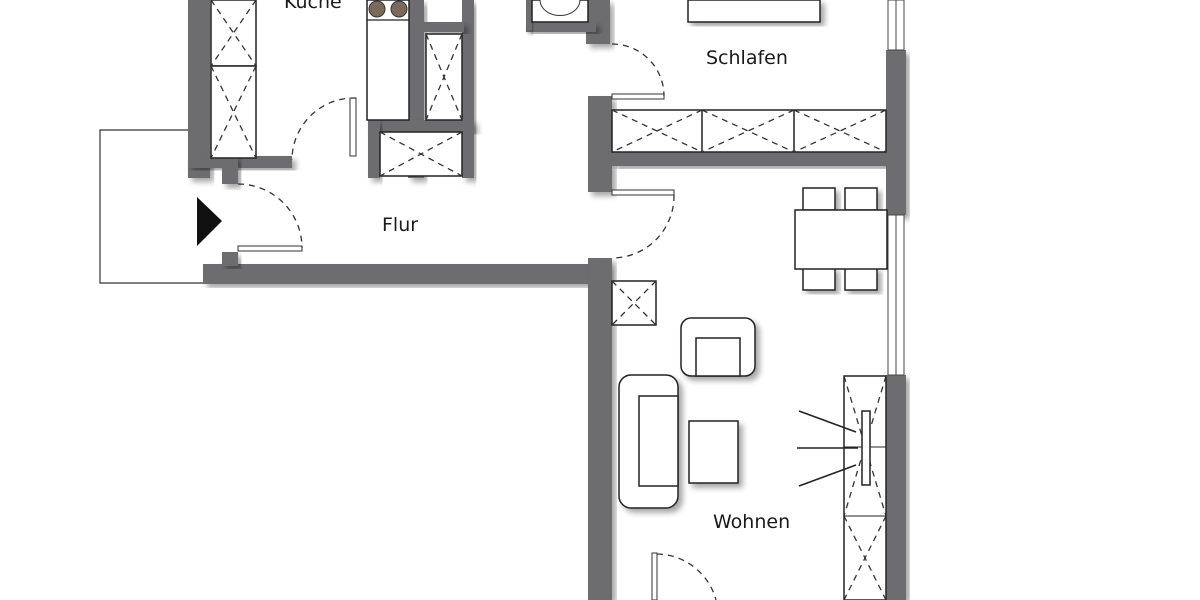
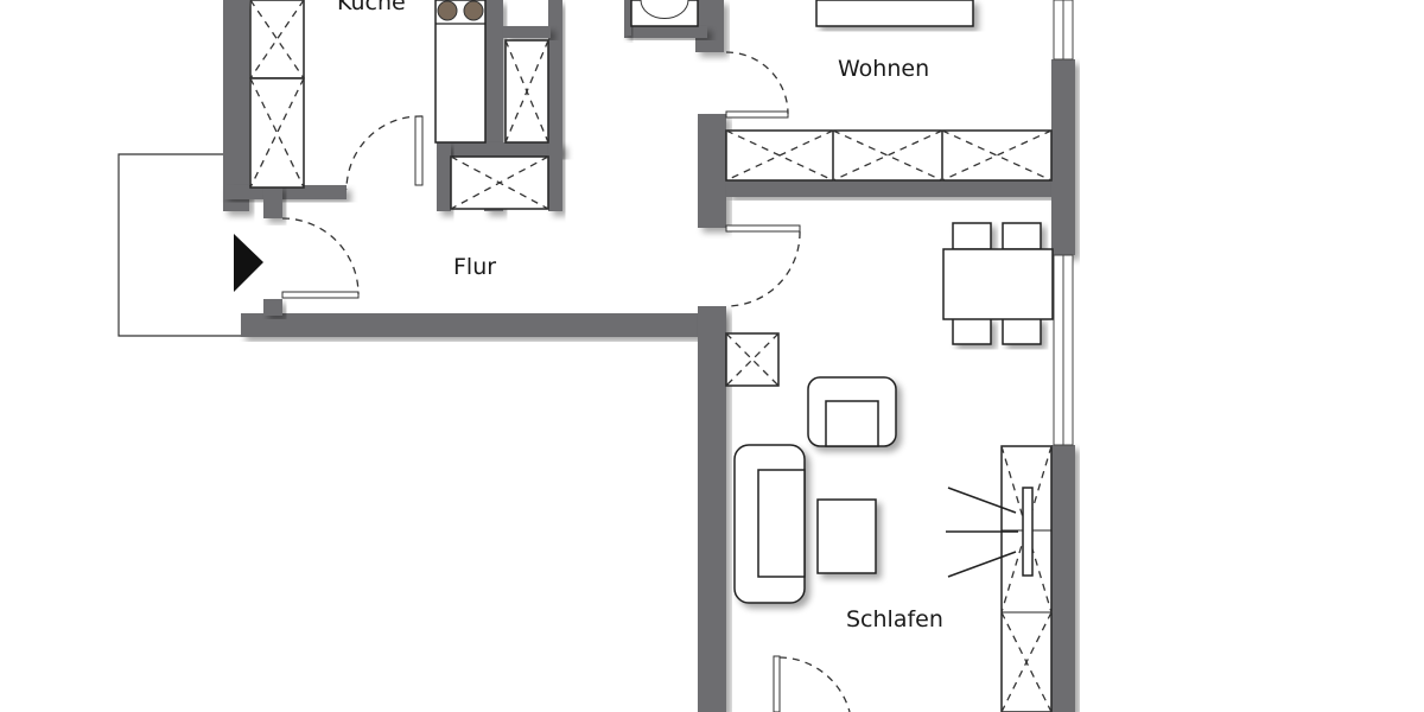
  Küche
- Schlafen
+ Wohnen
  Flur
- Wohnen
+ Schlafen
